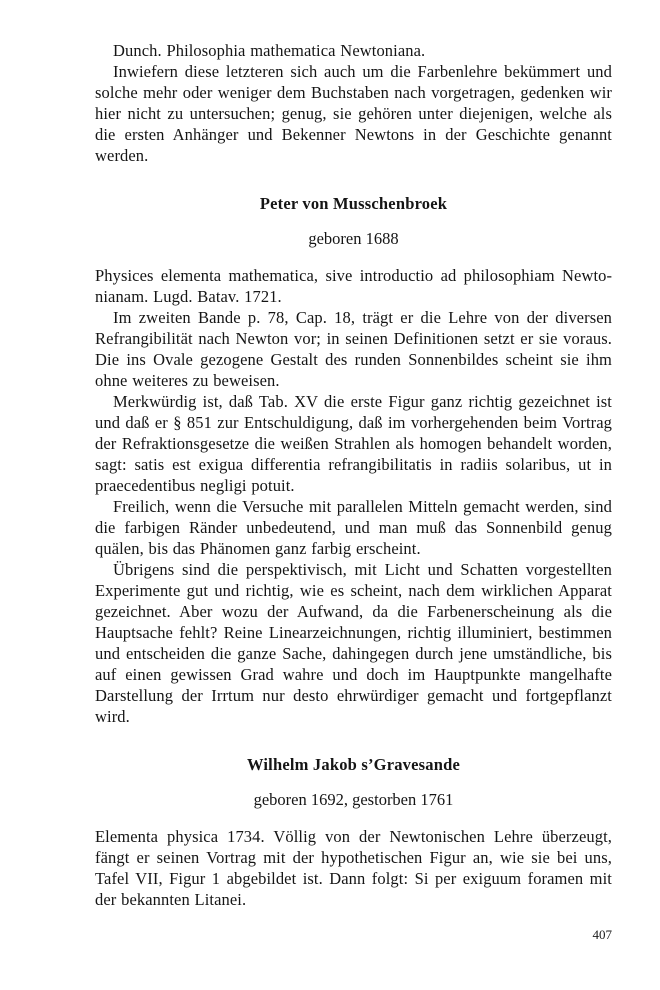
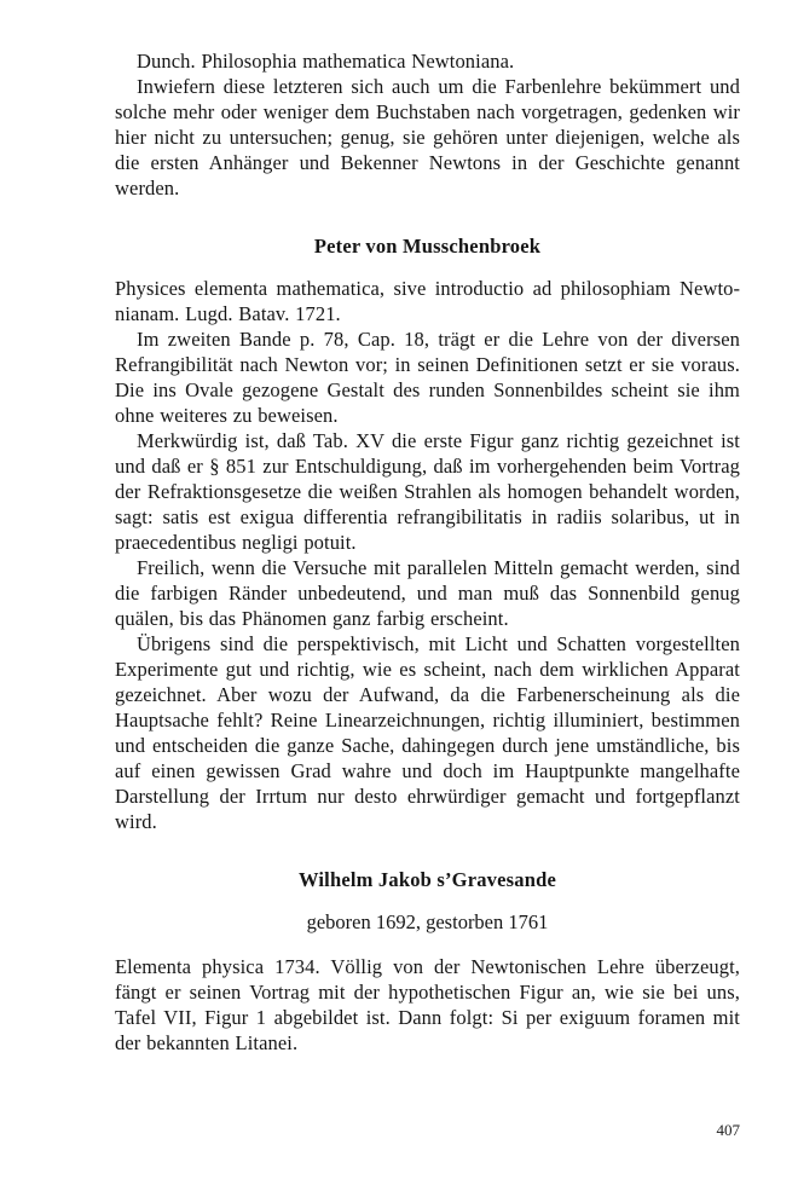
  Dunch. Philosophia mathematica Newtoniana.
  Inwiefern diese letzteren sich auch um die Farbenlehre bekümmert und solche mehr oder weniger dem Buchstaben nach vorgetragen, gedenken wir hier nicht zu untersuchen; genug, sie gehören unter diejenigen, welche als die ersten Anhänger und Bekenner Newtons in der Geschichte genannt werden.
  Peter von Musschenbroek
- geboren 1688
  Physices elementa mathematica, sive introductio ad philosophiam Newto­nianam. Lugd. Batav. 1721.
  Im zweiten Bande p. 78, Cap. 18, trägt er die Lehre von der diversen Refrangibilität nach Newton vor; in seinen Definitionen setzt er sie voraus. Die ins Ovale gezogene Gestalt des runden Sonnenbildes scheint sie ihm ohne weiteres zu beweisen.
  Merkwürdig ist, daß Tab. XV die erste Figur ganz richtig gezeichnet ist und daß er § 851 zur Entschuldigung, daß im vorhergehenden beim Vortrag der Refraktionsgesetze die weißen Strahlen als homogen behandelt worden, sagt: satis est exigua differentia refrangibilitatis in radiis solaribus, ut in praecedentibus negligi potuit.
  Freilich, wenn die Versuche mit parallelen Mitteln gemacht werden, sind die farbigen Ränder unbedeutend, und man muß das Sonnenbild genug quälen, bis das Phänomen ganz farbig erscheint.
  Übrigens sind die perspektivisch, mit Licht und Schatten vorgestellten Experimente gut und richtig, wie es scheint, nach dem wirklichen Apparat gezeichnet. Aber wozu der Aufwand, da die Farbenerscheinung als die Hauptsache fehlt? Reine Linearzeichnungen, richtig illuminiert, bestimmen und entscheiden die ganze Sache, dahingegen durch jene umständliche, bis auf einen gewissen Grad wahre und doch im Hauptpunkte mangelhafte Darstellung der Irrtum nur desto ehrwürdiger gemacht und fortgepflanzt wird.
  Wilhelm Jakob s’Gravesande
  geboren 1692, gestorben 1761
  Elementa physica 1734. Völlig von der Newtonischen Lehre überzeugt, fängt er seinen Vortrag mit der hypothetischen Figur an, wie sie bei uns, Tafel VII, Figur 1 abgebildet ist. Dann folgt: Si per exiguum foramen mit der bekannten Litanei.
  407
